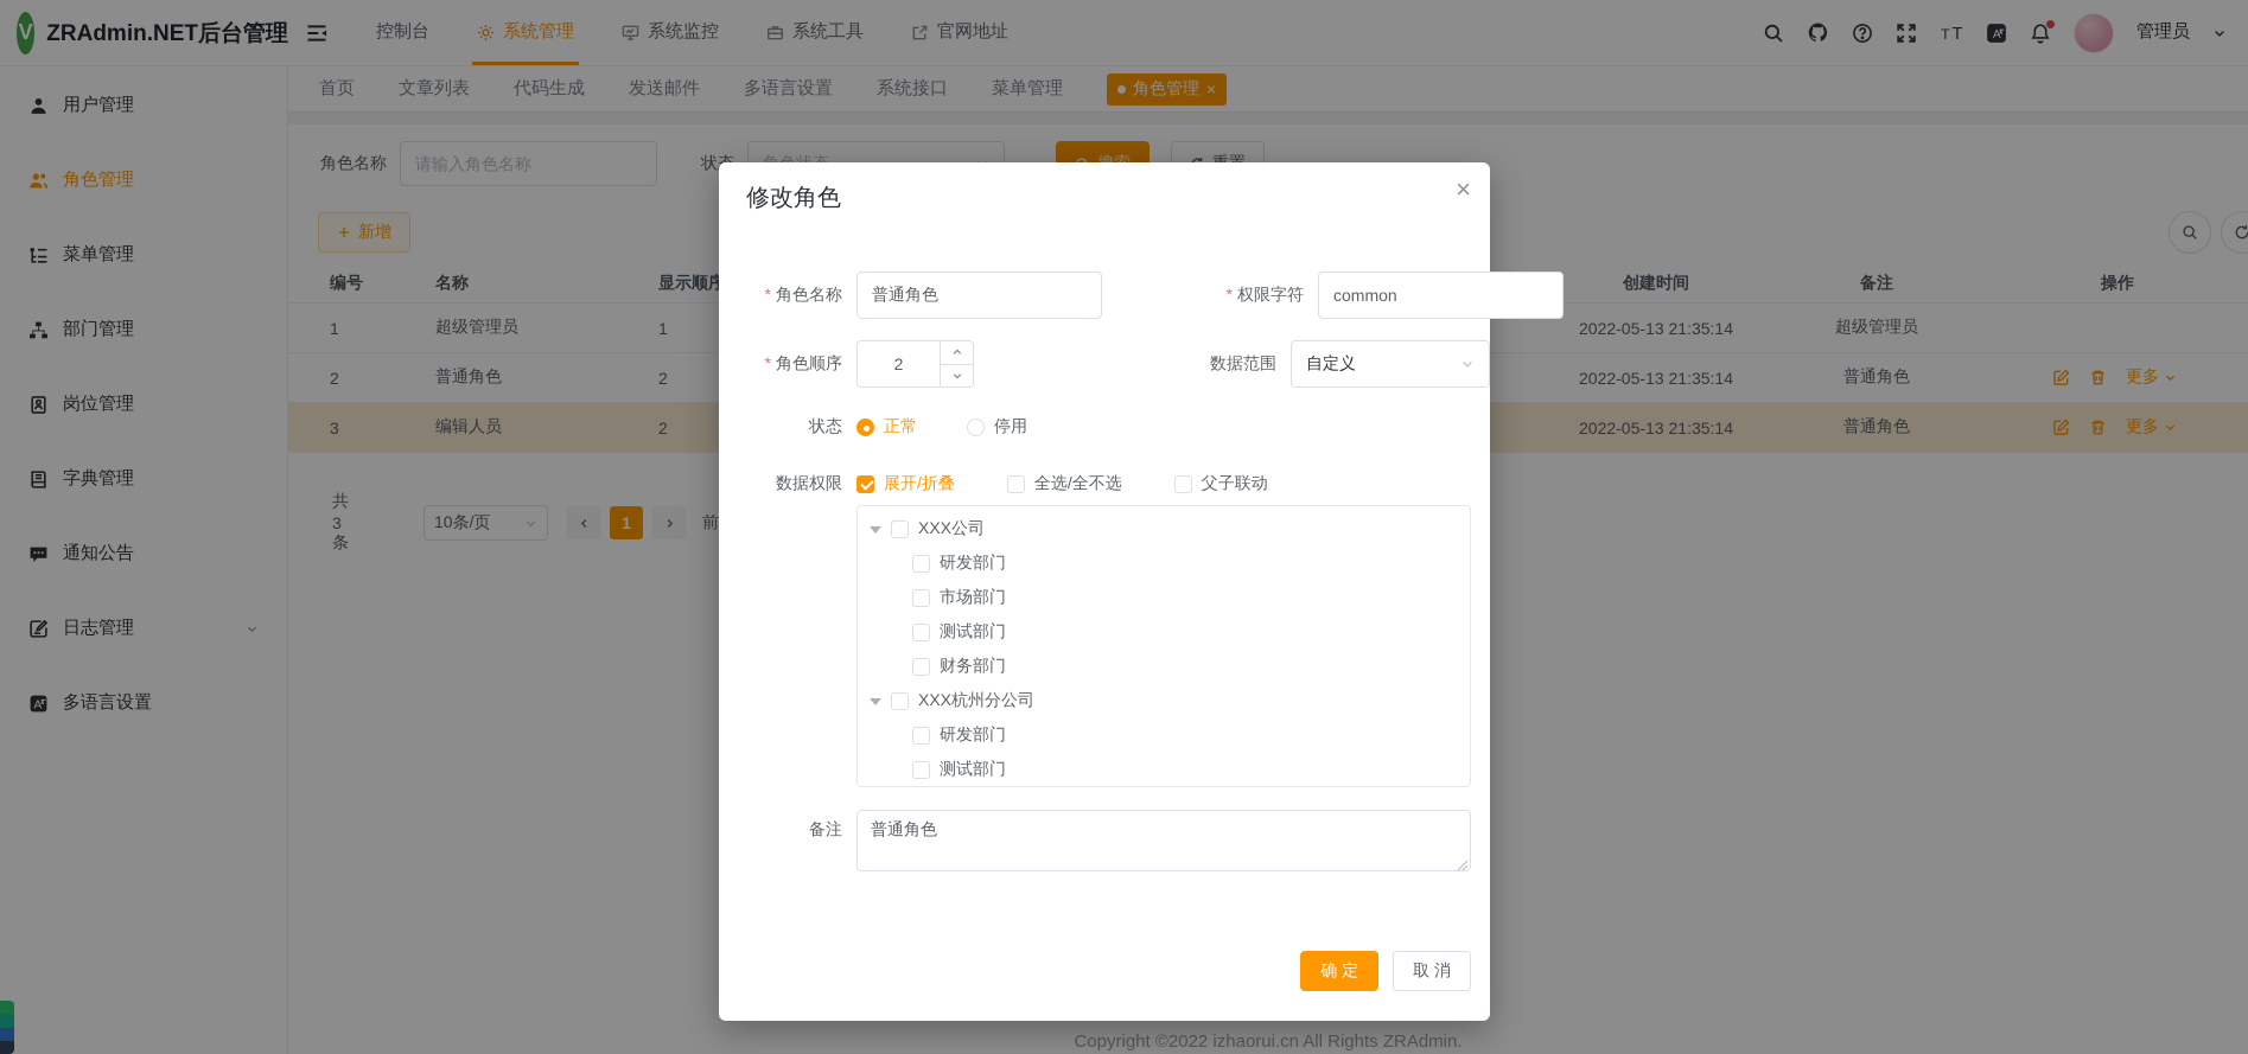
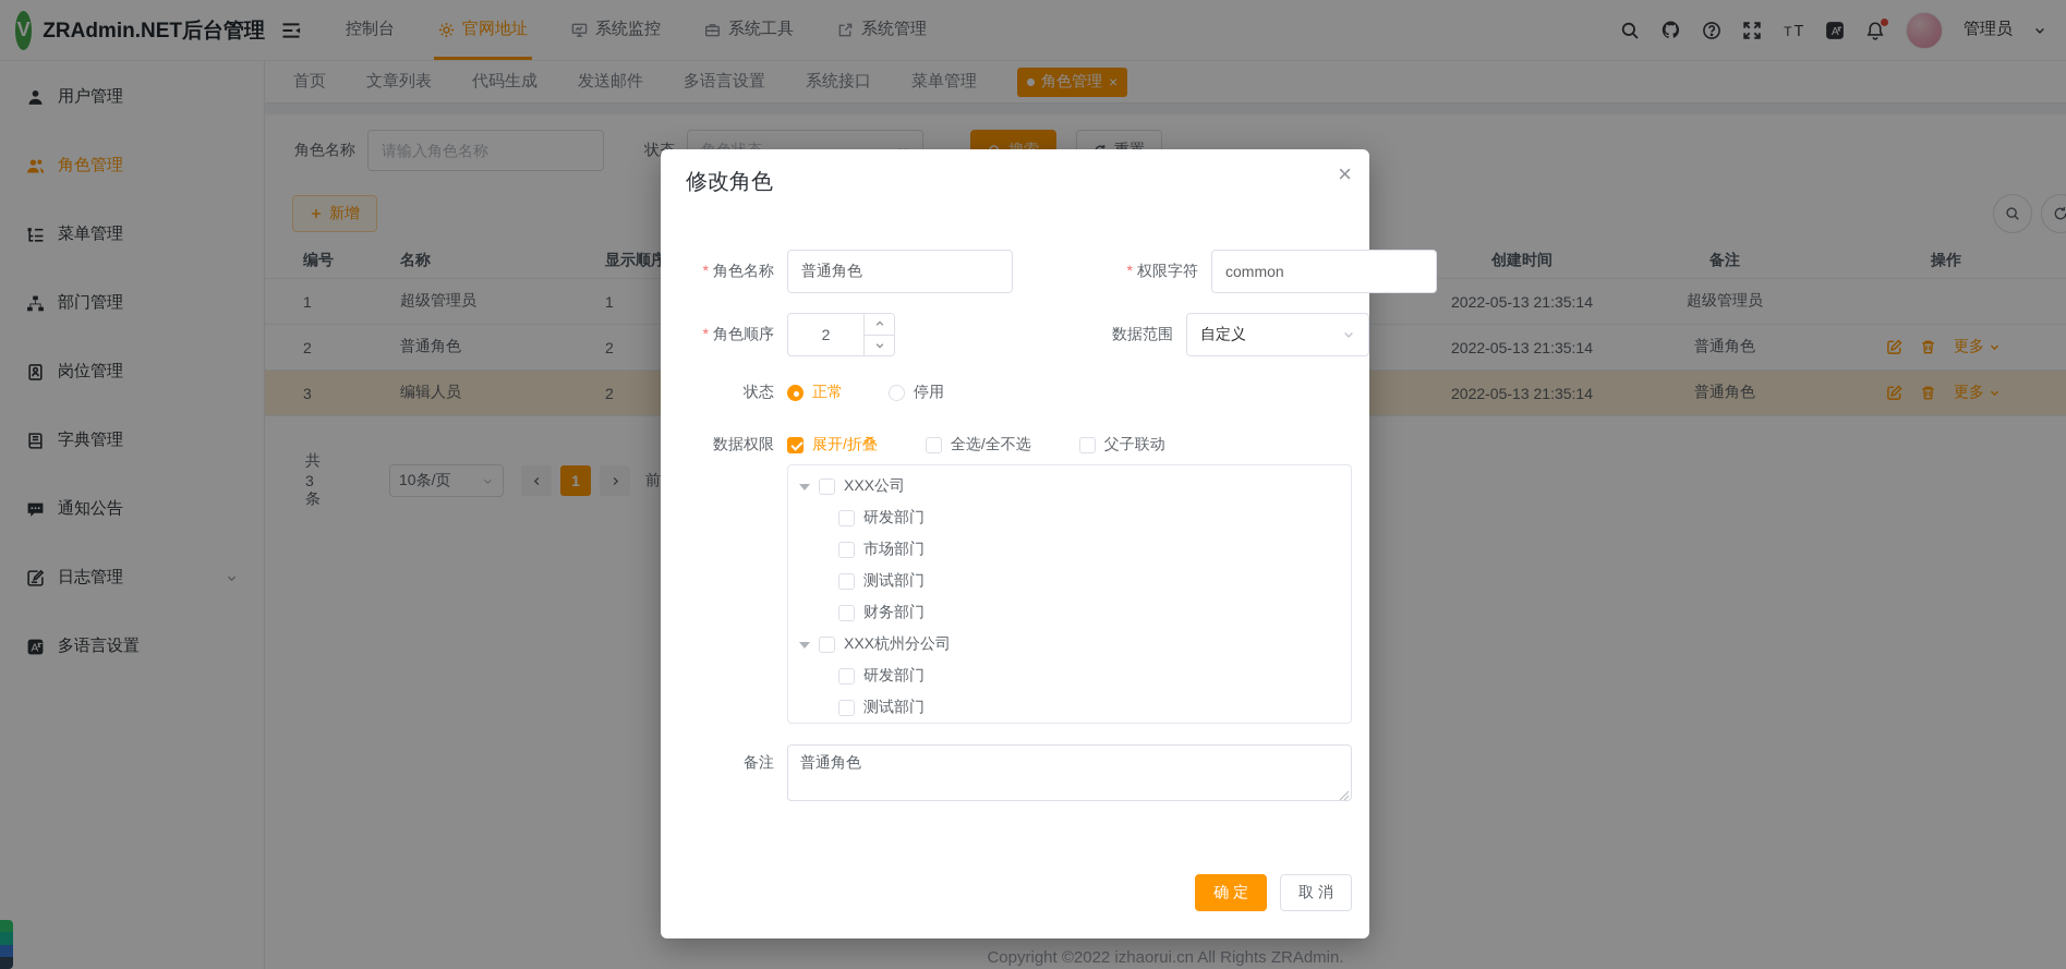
  V
  ZRAdmin.NET后台管理
  控制台
- 系统管理
+ 官网地址
  系统监控
  系统工具
- 官网地址
+ 系统管理
  T
  T
  A
  管理员
  用户管理
  角色管理
  菜单管理
  部门管理
  岗位管理
  字典管理
  通知公告
  日志管理
  A
  多语言设置
  首页
  文章列表
  代码生成
  发送邮件
  多语言设置
  系统接口
  菜单管理
  角色管理
  ×
  角色名称
  请输入角色名称
  新增
  编号
  名称
  显示顺序
  创建时间
  备注
  操作
  1
  超级管理员
  1
  2022-05-13 21:35:14
  超级管理员
  2
  普通角色
  2
  2022-05-13 21:35:14
  普通角色
  更多
  3
  编辑人员
  2
  2022-05-13 21:35:14
  普通角色
  更多
  10条/页
  1
  前
  Copyright ©2022 izhaorui.cn All Rights ZRAdmin.
  修改角色
  ×
  角色名称
  普通角色
  权限字符
  common
  角色顺序
  2
  数据范围
  自定义
  状态
  正常
  停用
  数据权限
  展开/折叠
  全选/全不选
  父子联动
  XXX公司
  研发部门
  市场部门
  测试部门
  财务部门
  XXX杭州分公司
  研发部门
  测试部门
  备注
  普通角色
  确 定
  取 消
